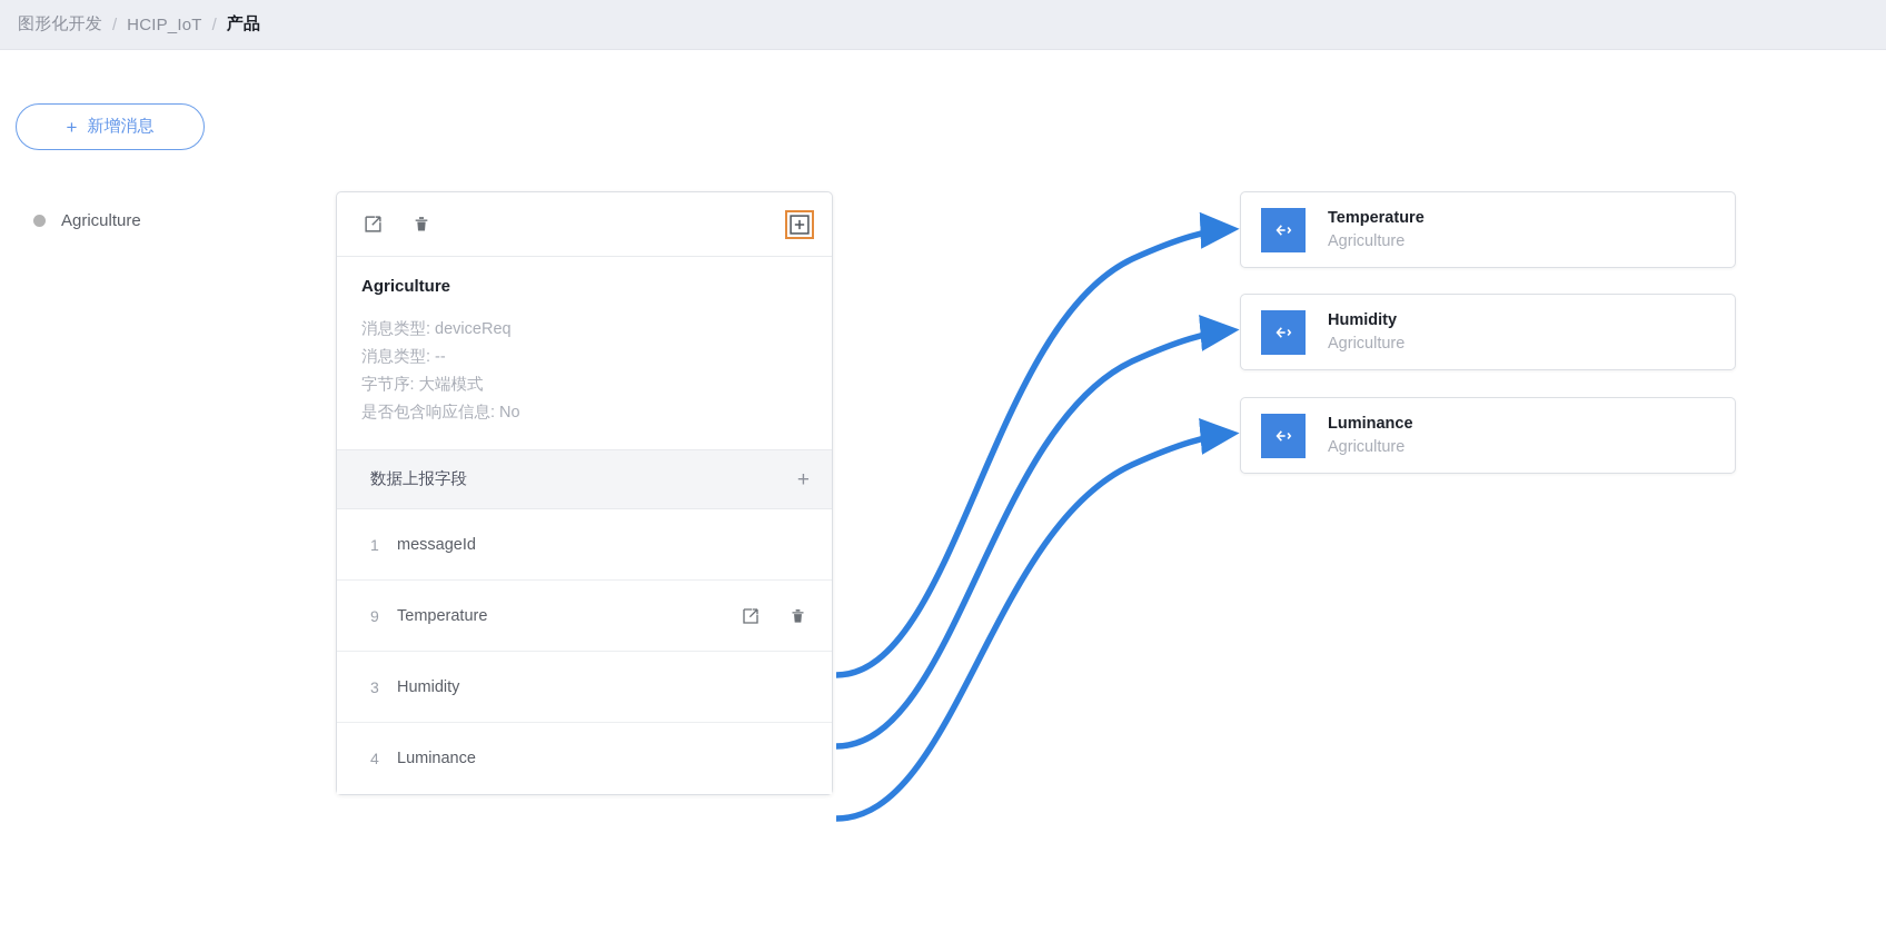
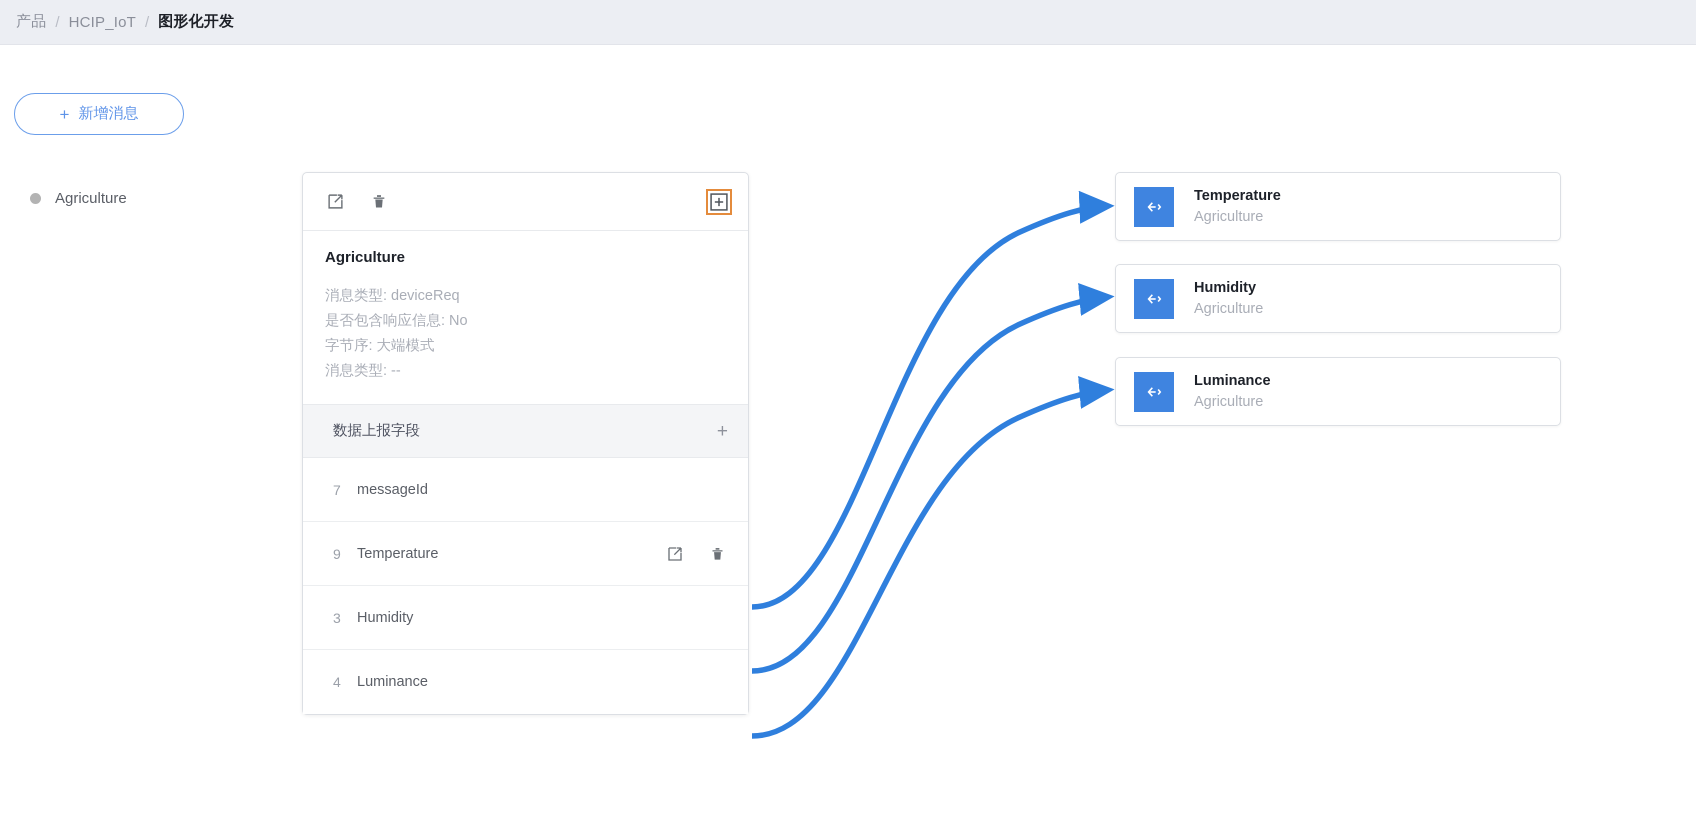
- 图形化开发
+ 产品
  /
  HCIP_IoT
  /
- 产品
+ 图形化开发
  +
  新增消息
  Agriculture
  Agriculture
  消息类型: deviceReq
- 消息类型: --
+ 是否包含响应信息: No
  字节序: 大端模式
- 是否包含响应信息: No
+ 消息类型: --
  数据上报字段
  +
- 1
+ 7
  messageId
  9
  Temperature
  3
  Humidity
  4
  Luminance
  Temperature
  Agriculture
  Humidity
  Agriculture
  Luminance
  Agriculture
